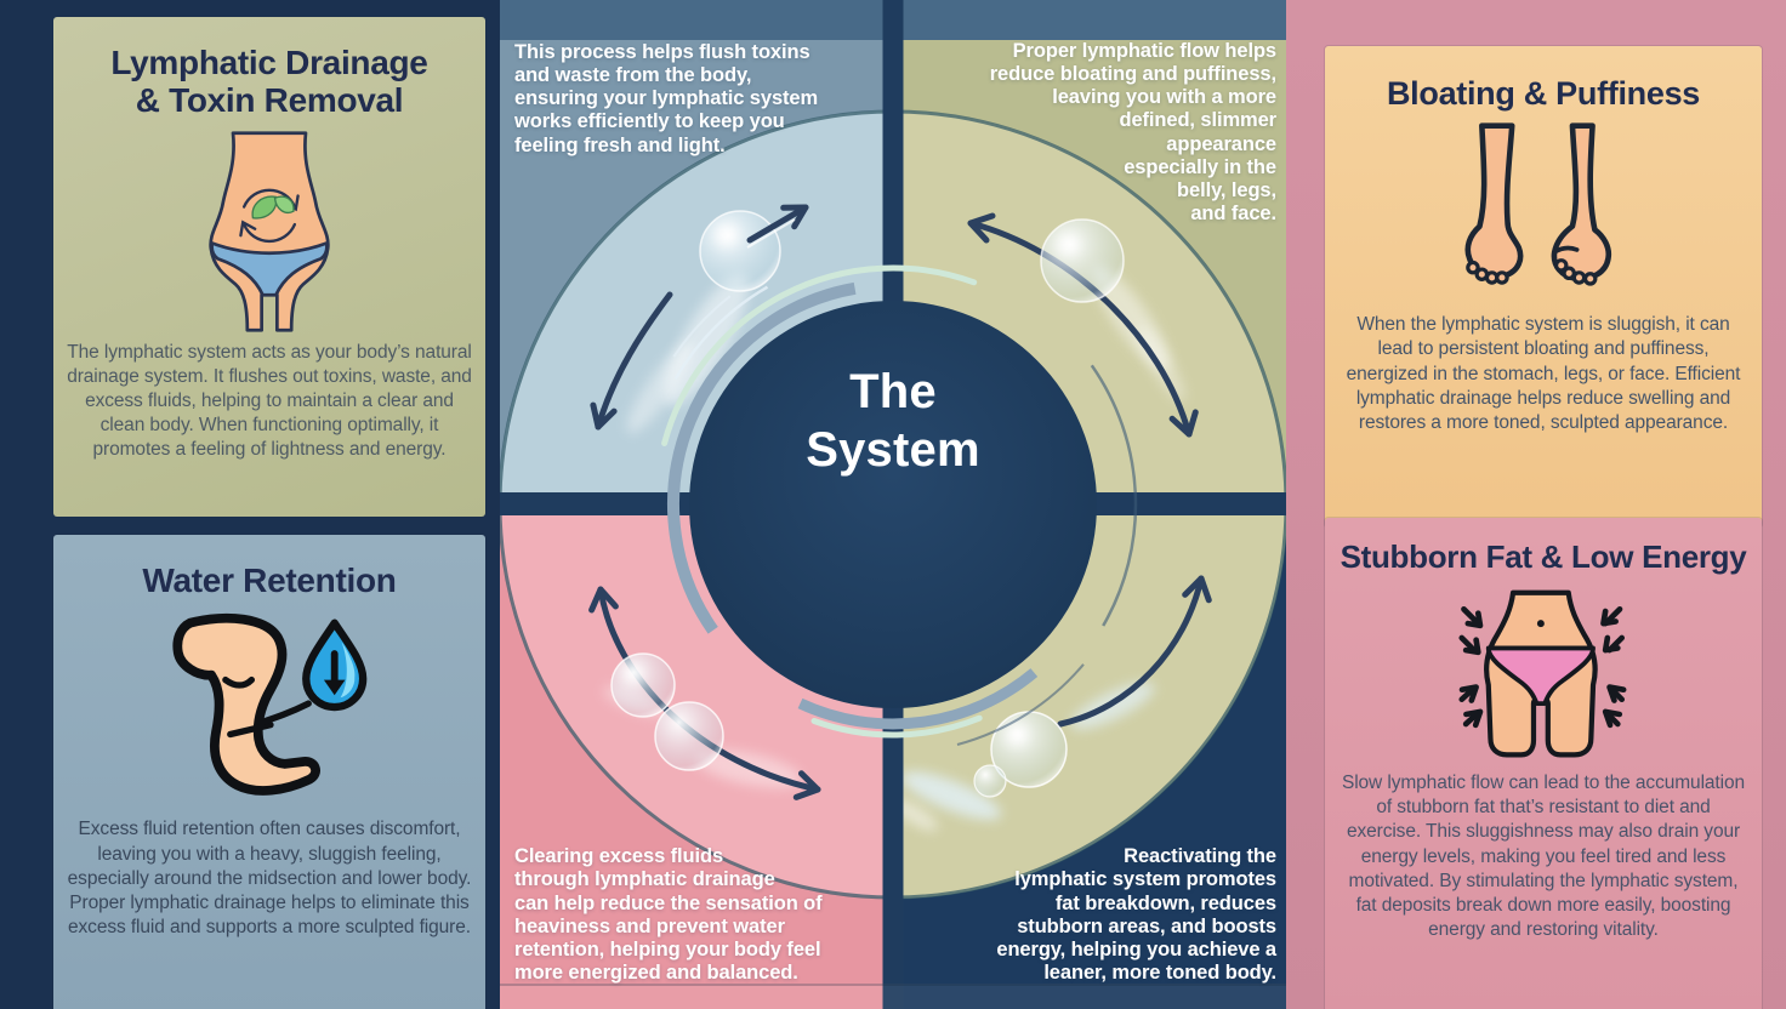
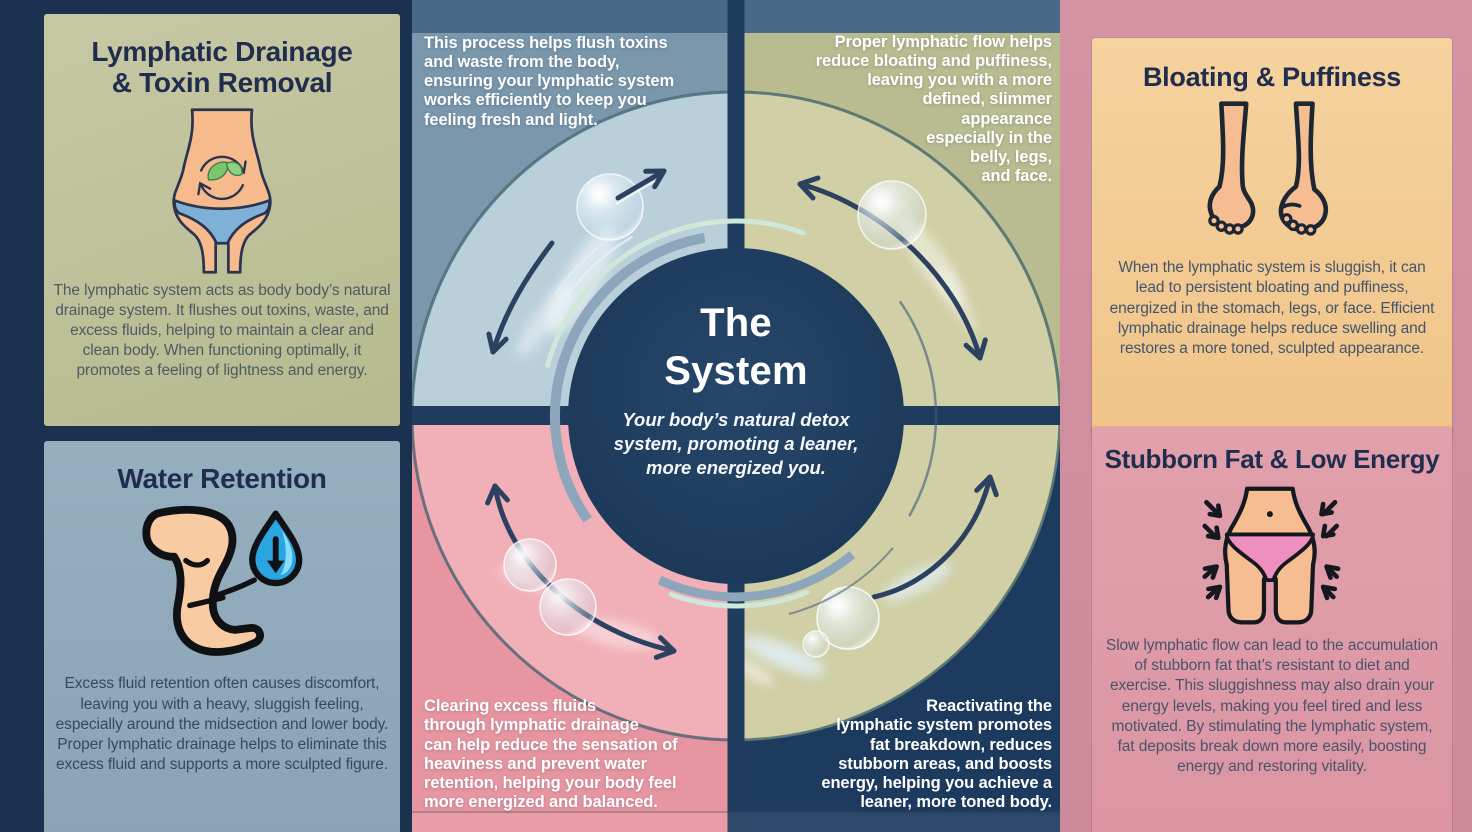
  This process helps flush toxins
  and waste from the body,
  ensuring your lymphatic system
  works efficiently to keep you
  feeling fresh and light.
  Proper lymphatic flow helps
  reduce bloating and puffiness,
  leaving you with a more
  defined, slimmer
  appearance
  especially in the
  belly, legs,
  and face.
  Clearing excess fluids
  through lymphatic drainage
  can help reduce the sensation of
  heaviness and prevent water
  retention, helping your body feel
  more energized and balanced.
  Reactivating the
  lymphatic system promotes
  fat breakdown, reduces
  stubborn areas, and boosts
  energy, helping you achieve a
  leaner, more toned body.
  The
  System
+ Your body’s natural detox
+ system, promoting a leaner,
+ more energized you.
  Lymphatic Drainage
  & Toxin Removal
- The lymphatic system acts as your body’s natural drainage system. It flushes out toxins, waste, and excess fluids, helping to maintain a clear and clean body. When functioning optimally, it promotes a feeling of lightness and energy.
+ The lymphatic system acts as body body’s natural drainage system. It flushes out toxins, waste, and excess fluids, helping to maintain a clear and clean body. When functioning optimally, it promotes a feeling of lightness and energy.
  Bloating & Puffiness
  When the lymphatic system is sluggish, it can lead to persistent bloating and puffiness, energized in the stomach, legs, or face. Efficient lymphatic drainage helps reduce swelling and restores a more toned, sculpted appearance.
  Water Retention
  Excess fluid retention often causes discomfort, leaving you with a heavy, sluggish feeling, especially around the midsection and lower body. Proper lymphatic drainage helps to eliminate this excess fluid and supports a more sculpted figure.
  Stubborn Fat & Low Energy
  Slow lymphatic flow can lead to the accumulation of stubborn fat that’s resistant to diet and exercise. This sluggishness may also drain your energy levels, making you feel tired and less motivated. By stimulating the lymphatic system, fat deposits break down more easily, boosting energy and restoring vitality.
